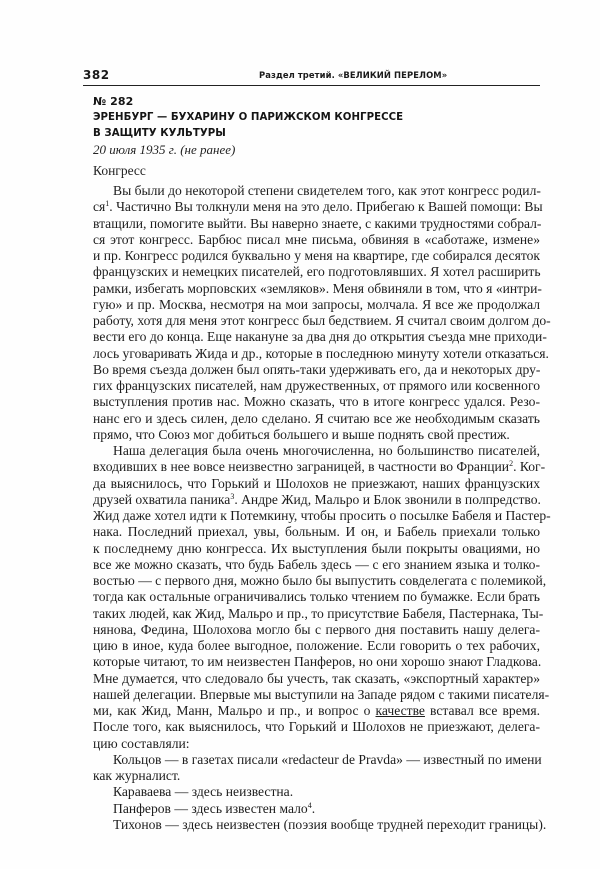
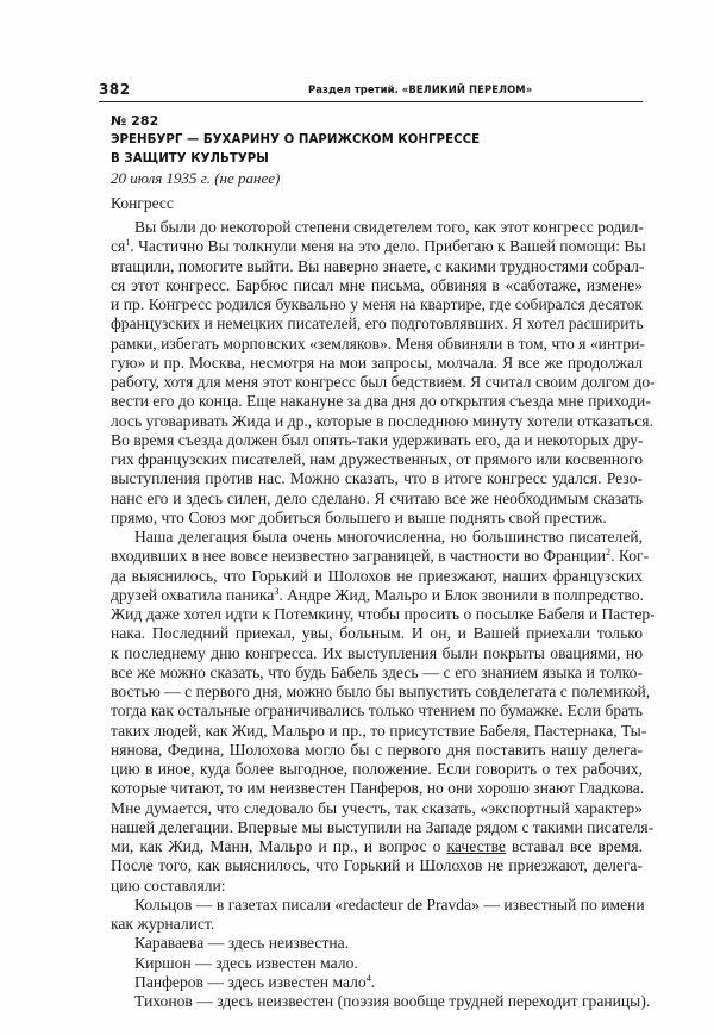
  382
  Раздел третий. «ВЕЛИКИЙ ПЕРЕЛОМ»
  № 282
  ЭРЕНБУРГ — БУХАРИНУ О ПАРИЖСКОМ КОНГРЕССЕ
  В ЗАЩИТУ КУЛЬТУРЫ
  20 июля 1935 г. (не ранее)
  Конгресс
  Вы были до некоторой степени свидетелем того, как этот конгресс родил-
  ся1. Частично Вы толкнули меня на это дело. Прибегаю к Вашей помощи: Вы
  втащили, помогите выйти. Вы наверно знаете, с какими трудностями собрал-
  ся этот конгресс. Барбюс писал мне письма, обвиняя в «саботаже, измене»
  и пр. Конгресс родился буквально у меня на квартире, где собирался десяток
  французских и немецких писателей, его подготовлявших. Я хотел расширить
  рамки, избегать морповских «земляков». Меня обвиняли в том, что я «интри-
  гую» и пр. Москва, несмотря на мои запросы, молчала. Я все же продолжал
  работу, хотя для меня этот конгресс был бедствием. Я считал своим долгом до-
  вести его до конца. Еще накануне за два дня до открытия съезда мне приходи-
  лось уговаривать Жида и др., которые в последнюю минуту хотели отказаться.
  Во время съезда должен был опять-таки удерживать его, да и некоторых дру-
  гих французских писателей, нам дружественных, от прямого или косвенного
  выступления против нас. Можно сказать, что в итоге конгресс удался. Резо-
  нанс его и здесь силен, дело сделано. Я считаю все же необходимым сказать
  прямо, что Союз мог добиться большего и выше поднять свой престиж.
  Наша делегация была очень многочисленна, но большинство писателей,
  входивших в нее вовсе неизвестно заграницей, в частности во Франции2. Ког-
  да выяснилось, что Горький и Шолохов не приезжают, наших французских
  друзей охватила паника3. Андре Жид, Мальро и Блок звонили в полпредство.
  Жид даже хотел идти к Потемкину, чтобы просить о посылке Бабеля и Пастер-
- нака. Последний приехал, увы, больным. И он, и Бабель приехали только
+ нака. Последний приехал, увы, больным. И он, и Вашей приехали только
  к последнему дню конгресса. Их выступления были покрыты овациями, но
  все же можно сказать, что будь Бабель здесь — с его знанием языка и толко-
  востью — с первого дня, можно было бы выпустить совделегата с полемикой,
  тогда как остальные ограничивались только чтением по бумажке. Если брать
  таких людей, как Жид, Мальро и пр., то присутствие Бабеля, Пастернака, Ты-
  нянова, Федина, Шолохова могло бы с первого дня поставить нашу делега-
  цию в иное, куда более выгодное, положение. Если говорить о тех рабочих,
  которые читают, то им неизвестен Панферов, но они хорошо знают Гладкова.
  Мне думается, что следовало бы учесть, так сказать, «экспортный характер»
  нашей делегации. Впервые мы выступили на Западе рядом с такими писателя-
  ми, как Жид, Манн, Мальро и пр., и вопрос о качестве вставал все время.
  После того, как выяснилось, что Горький и Шолохов не приезжают, делега-
  цию составляли:
  Кольцов — в газетах писали «redacteur de Pravda» — известный по имени
  как журналист.
  Караваева — здесь неизвестна.
+ Киршон — здесь известен мало.
  Панферов — здесь известен мало4.
  Тихонов — здесь неизвестен (поэзия вообще трудней переходит границы).
